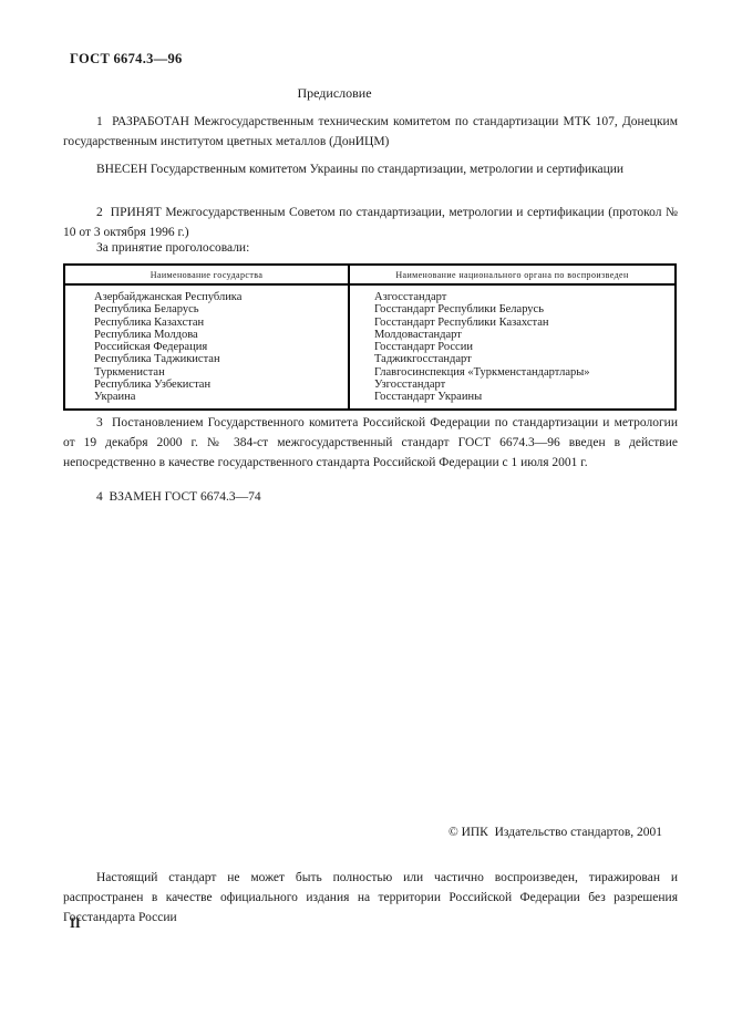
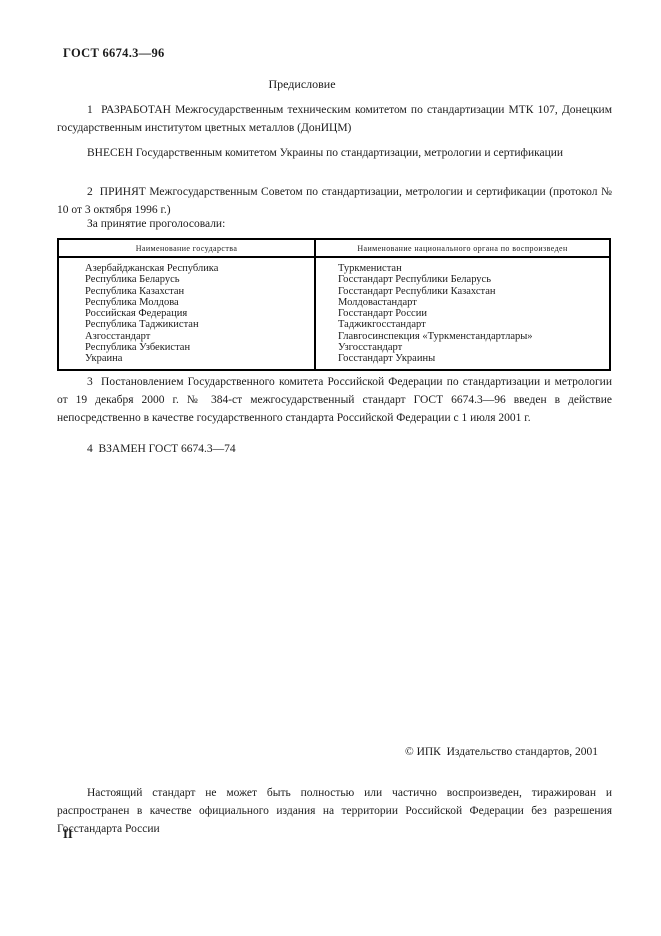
  ГОСТ 6674.3—96
  Предисловие
  1 РАЗРАБОТАН Межгосударственным техническим комитетом по стандартизации МТК 107, Донецким государственным институтом цветных металлов (ДонИЦМ)
  ВНЕСЕН Государственным комитетом Украины по стандартизации, метрологии и сертификации
  2 ПРИНЯТ Межгосударственным Советом по стандартизации, метрологии и сертификации (протокол № 10 от 3 октября 1996 г.)
  За принятие проголосовали:
  Наименование государства	Наименование национального органа по воспроизведен
- Азербайджанская Республика	Азгосстандарт
+ Азербайджанская Республика	Туркменистан
  Республика Беларусь	Госстандарт Республики Беларусь
  Республика Казахстан	Госстандарт Республики Казахстан
  Республика Молдова	Молдовастандарт
  Российская Федерация	Госстандарт России
  Республика Таджикистан	Таджикгосстандарт
- Туркменистан	Главгосинспекция «Туркменстандартлары»
+ Азгосстандарт	Главгосинспекция «Туркменстандартлары»
  Республика Узбекистан	Узгосстандарт
  Украина	Госстандарт Украины
  3 Постановлением Государственного комитета Российской Федерации по стандартизации и метрологии от 19 декабря 2000 г. № 384-ст межгосударственный стандарт ГОСТ 6674.3—96 введен в действие непосредственно в качестве государственного стандарта Российской Федерации с 1 июля 2001 г.
  4 ВЗАМЕН ГОСТ 6674.3—74
  © ИПК Издательство стандартов, 2001
  Настоящий стандарт не может быть полностью или частично воспроизведен, тиражирован и распространен в качестве официального издания на территории Российской Федерации без разрешения Госстандарта России
  II
